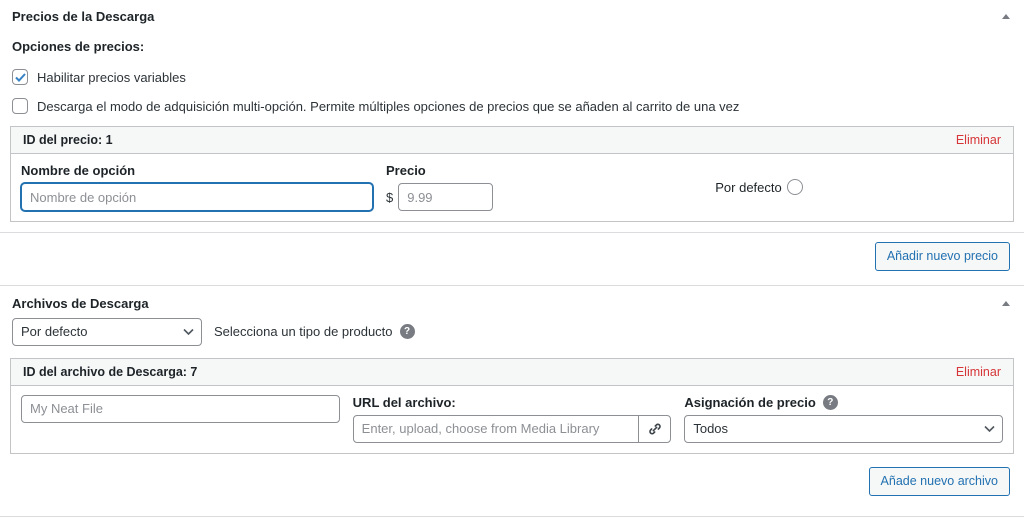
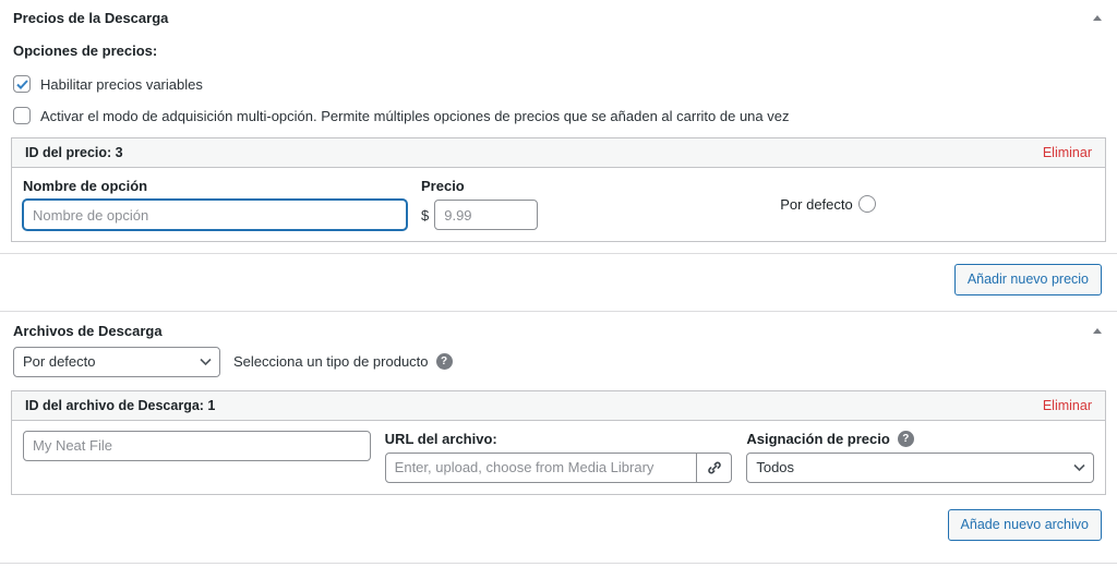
  Precios de la Descarga
  Opciones de precios:
  Habilitar precios variables
- Descarga el modo de adquisición multi-opción. Permite múltiples opciones de precios que se añaden al carrito de una vez
+ Activar el modo de adquisición multi-opción. Permite múltiples opciones de precios que se añaden al carrito de una vez
- ID del precio: 1
+ ID del precio: 3
  Eliminar
  Nombre de opción
  Nombre de opción
  Precio
  $
  9.99
  Por defecto
  Añadir nuevo precio
  Archivos de Descarga
  Por defecto
  Selecciona un tipo de producto
  ?
- ID del archivo de Descarga: 7
+ ID del archivo de Descarga: 1
  Eliminar
  My Neat File
  URL del archivo:
  Enter, upload, choose from Media Library
  Asignación de precio
  ?
  Todos
  Añade nuevo archivo
